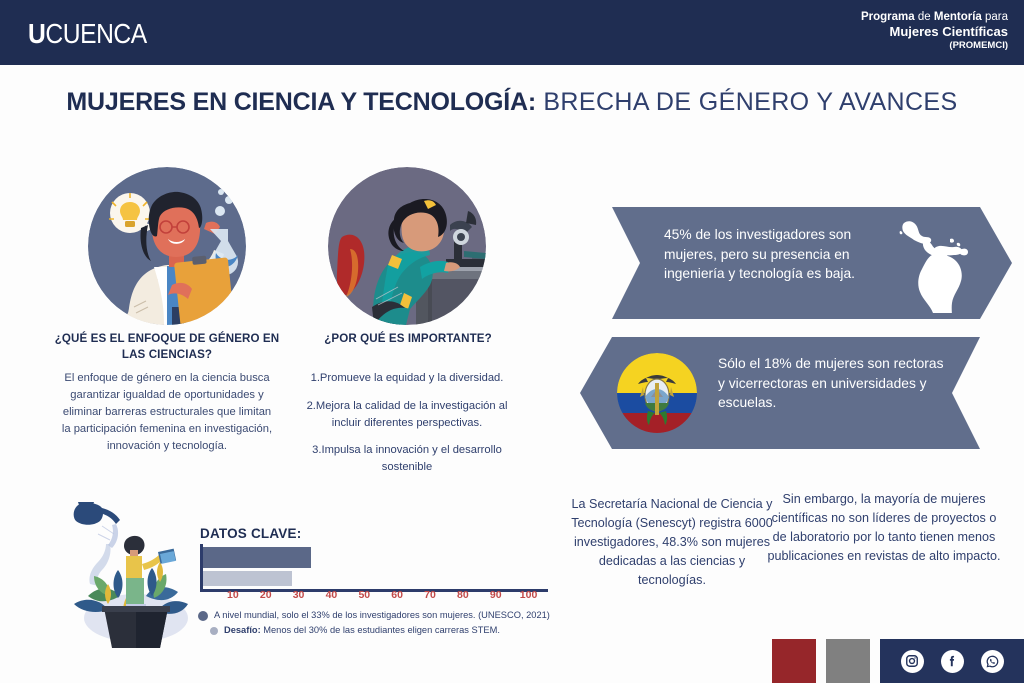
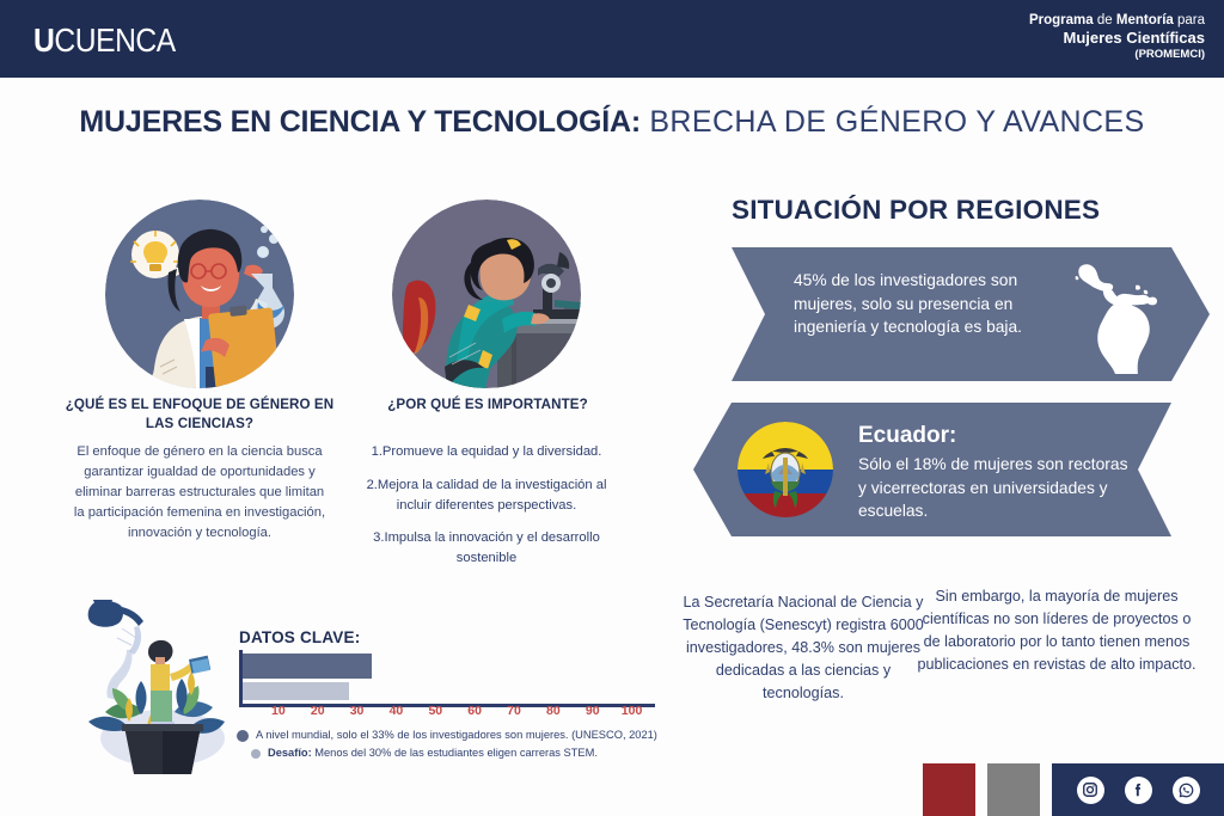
  UCUENCA
  Programa de Mentoría para
  Mujeres Científicas
  (PROMEMCI)
  MUJERES EN CIENCIA Y TECNOLOGÍA: BRECHA DE GÉNERO Y AVANCES
  ¿QUÉ ES EL ENFOQUE DE GÉNERO EN LAS CIENCIAS?
  El enfoque de género en la ciencia busca garantizar igualdad de oportunidades y eliminar barreras estructurales que limitan la participación femenina en investigación, innovación y tecnología.
  ¿POR QUÉ ES IMPORTANTE?
  1.Promueve la equidad y la diversidad.
  2.Mejora la calidad de la investigación al incluir diferentes perspectivas.
  3.Impulsa la innovación y el desarrollo sostenible
+ SITUACIÓN POR REGIONES
- 45% de los investigadores son mujeres, pero su presencia en ingeniería y tecnología es baja.
+ 45% de los investigadores son mujeres, solo su presencia en ingeniería y tecnología es baja.
+ Ecuador:
  Sólo el 18% de mujeres son rectoras y vicerrectoras en universidades y escuelas.
  DATOS CLAVE:
  10
  20
  30
  40
  50
  60
  70
  80
  90
  100
  A nivel mundial, solo el 33% de los investigadores son mujeres. (UNESCO, 2021)
  Desafío: Menos del 30% de las estudiantes eligen carreras STEM.
  La Secretaría Nacional de Ciencia y Tecnología (Senescyt) registra 6000 investigadores, 48.3% son mujeres dedicadas a las ciencias y tecnologías.
  Sin embargo, la mayoría de mujeres científicas no son líderes de proyectos o de laboratorio por lo tanto tienen menos publicaciones en revistas de alto impacto.
